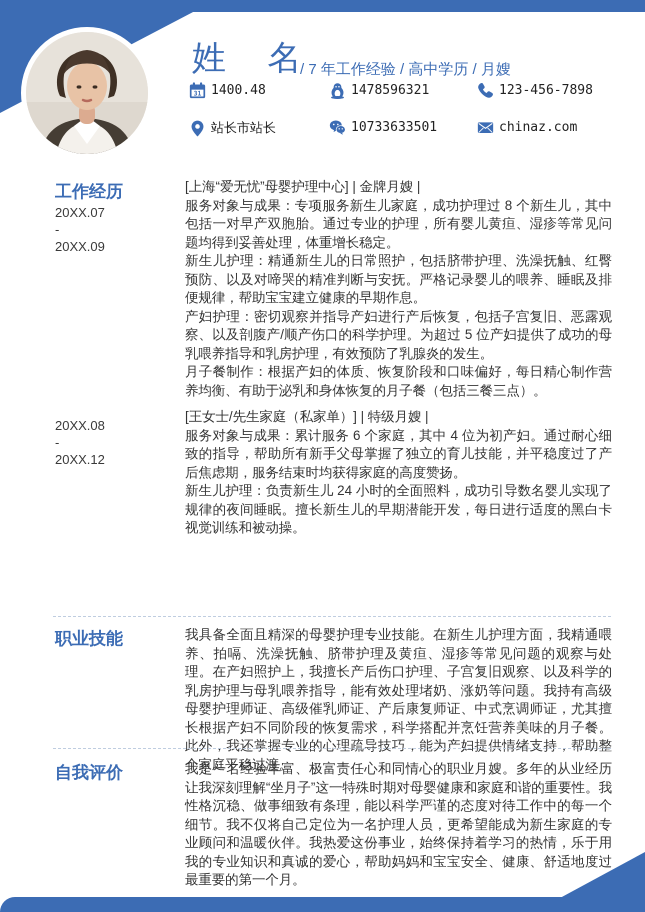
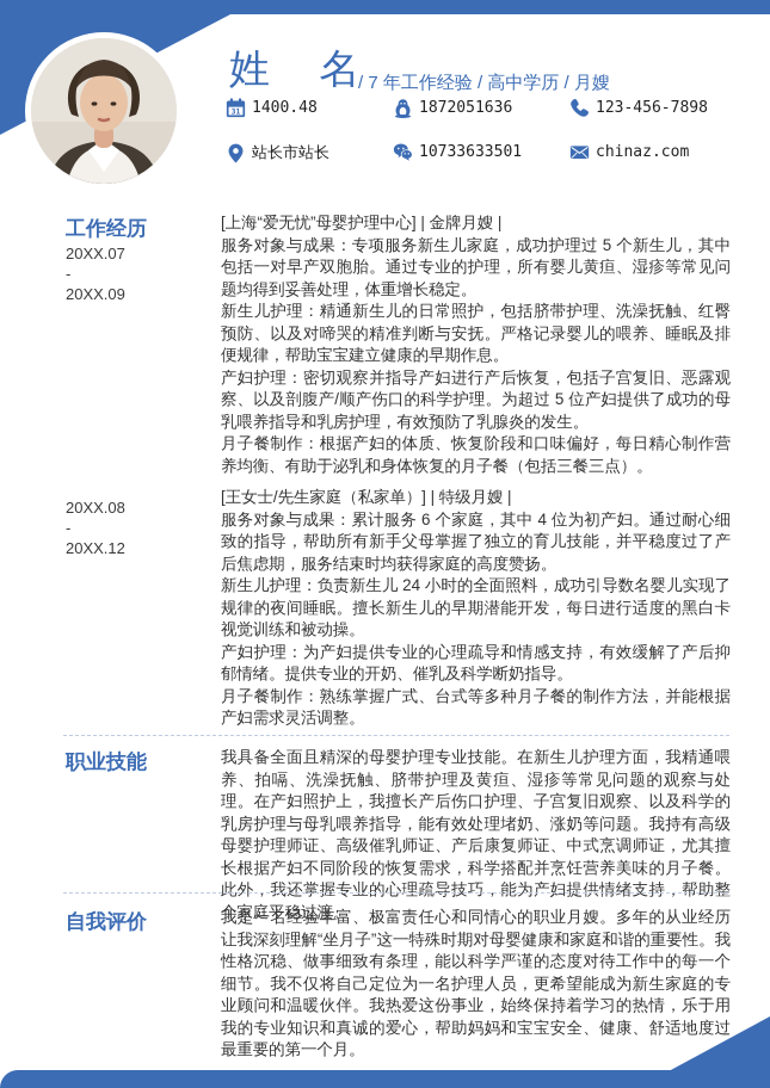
  姓 名
  / 7 年工作经验 / 高中学历 / 月嫂
  31
  1400.48
- 1478596321
+ 1872051636
  123-456-7898
  站长市站长
  10733633501
  chinaz.com
  工作经历
  20XX.07
  -
  20XX.09
  [上海“爱无忧”母婴护理中心] | 金牌月嫂 |
- 服务对象与成果：专项服务新生儿家庭，成功护理过 8 个新生儿，其中包括一对早产双胞胎。通过专业的护理，所有婴儿黄疸、湿疹等常见问题均得到妥善处理，体重增长稳定。
+ 服务对象与成果：专项服务新生儿家庭，成功护理过 5 个新生儿，其中包括一对早产双胞胎。通过专业的护理，所有婴儿黄疸、湿疹等常见问题均得到妥善处理，体重增长稳定。
  新生儿护理：精通新生儿的日常照护，包括脐带护理、洗澡抚触、红臀预防、以及对啼哭的精准判断与安抚。严格记录婴儿的喂养、睡眠及排便规律，帮助宝宝建立健康的早期作息。
  产妇护理：密切观察并指导产妇进行产后恢复，包括子宫复旧、恶露观察、以及剖腹产/顺产伤口的科学护理。为超过 5 位产妇提供了成功的母乳喂养指导和乳房护理，有效预防了乳腺炎的发生。
  月子餐制作：根据产妇的体质、恢复阶段和口味偏好，每日精心制作营养均衡、有助于泌乳和身体恢复的月子餐（包括三餐三点）。
  20XX.08
  -
  20XX.12
  [王女士/先生家庭（私家单）] | 特级月嫂 |
  服务对象与成果：累计服务 6 个家庭，其中 4 位为初产妇。通过耐心细致的指导，帮助所有新手父母掌握了独立的育儿技能，并平稳度过了产后焦虑期，服务结束时均获得家庭的高度赞扬。
  新生儿护理：负责新生儿 24 小时的全面照料，成功引导数名婴儿实现了规律的夜间睡眠。擅长新生儿的早期潜能开发，每日进行适度的黑白卡视觉训练和被动操。
+ 产妇护理：为产妇提供专业的心理疏导和情感支持，有效缓解了产后抑郁情绪。提供专业的开奶、催乳及科学断奶指导。
+ 月子餐制作：熟练掌握广式、台式等多种月子餐的制作方法，并能根据产妇需求灵活调整。
  职业技能
  我具备全面且精深的母婴护理专业技能。在新生儿护理方面，我精通喂养、拍嗝、洗澡抚触、脐带护理及黄疸、湿疹等常见问题的观察与处理。在产妇照护上，我擅长产后伤口护理、子宫复旧观察、以及科学的乳房护理与母乳喂养指导，能有效处理堵奶、涨奶等问题。我持有高级母婴护理师证、高级催乳师证、产后康复师证、中式烹调师证，尤其擅长根据产妇不同阶段的恢复需求，科学搭配并烹饪营养美味的月子餐。此外，我还掌握专业的心理疏导技巧，能为产妇提供情绪支持，帮助整个家庭平稳过渡。
  自我评价
  我是一名经验丰富、极富责任心和同情心的职业月嫂。多年的从业经历让我深刻理解“坐月子”这一特殊时期对母婴健康和家庭和谐的重要性。我性格沉稳、做事细致有条理，能以科学严谨的态度对待工作中的每一个细节。我不仅将自己定位为一名护理人员，更希望能成为新生家庭的专业顾问和温暖伙伴。我热爱这份事业，始终保持着学习的热情，乐于用我的专业知识和真诚的爱心，帮助妈妈和宝宝安全、健康、舒适地度过最重要的第一个月。
